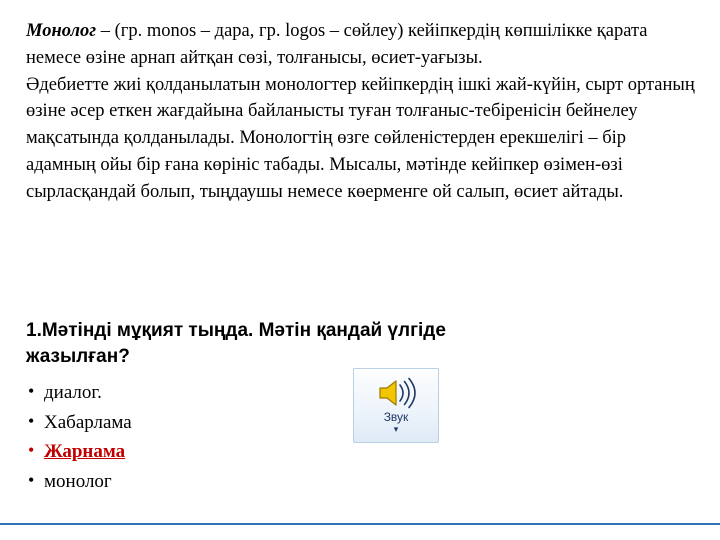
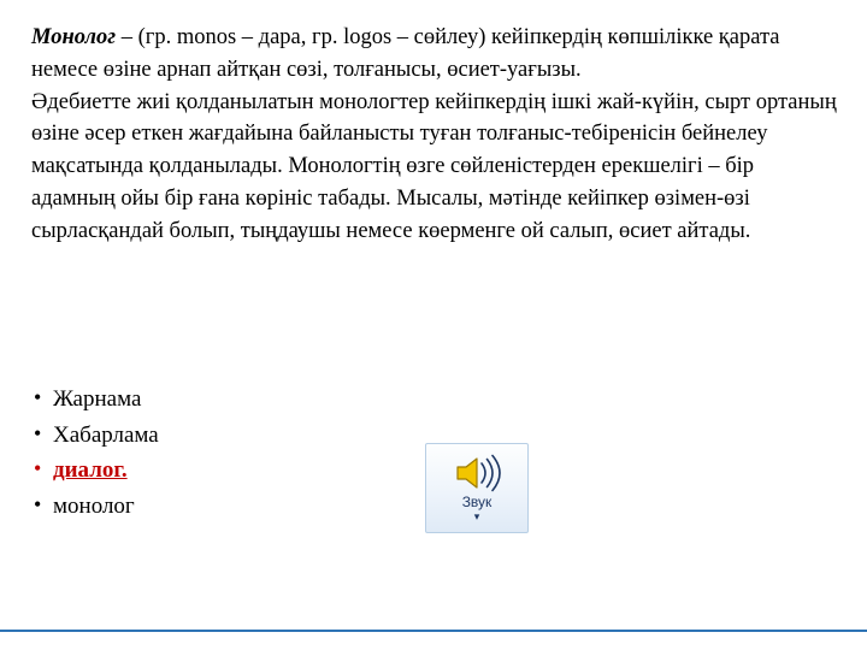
  Монолог – (гр. monos – дара, гр. logos – сөйлеу) кейіпкердің көпшілікке қарата немесе өзіне арнап айтқан сөзі, толғанысы, өсиет-уағызы.
  Әдебиетте жиі қолданылатын монологтер кейіпкердің ішкі жай-күйін, сырт ортаның өзіне әсер еткен жағдайына байланысты туған толғаныс-тебіренісін бейнелеу мақсатында қолданылады. Монологтің өзге сөйленістерден ерекшелігі – бір адамның ойы бір ғана көрініс табады. Мысалы, мәтінде кейіпкер өзімен-өзі сырласқандай болып, тыңдаушы немесе көерменге ой салып, өсиет айтады.
- 1.Мәтінді мұқият тыңда. Мәтін қандай үлгіде жазылған?
  •
- диалог.
+ Жарнама
  •
  Хабарлама
  •
- Жарнама
+ диалог.
  •
  монолог
  Звук
  ▾
